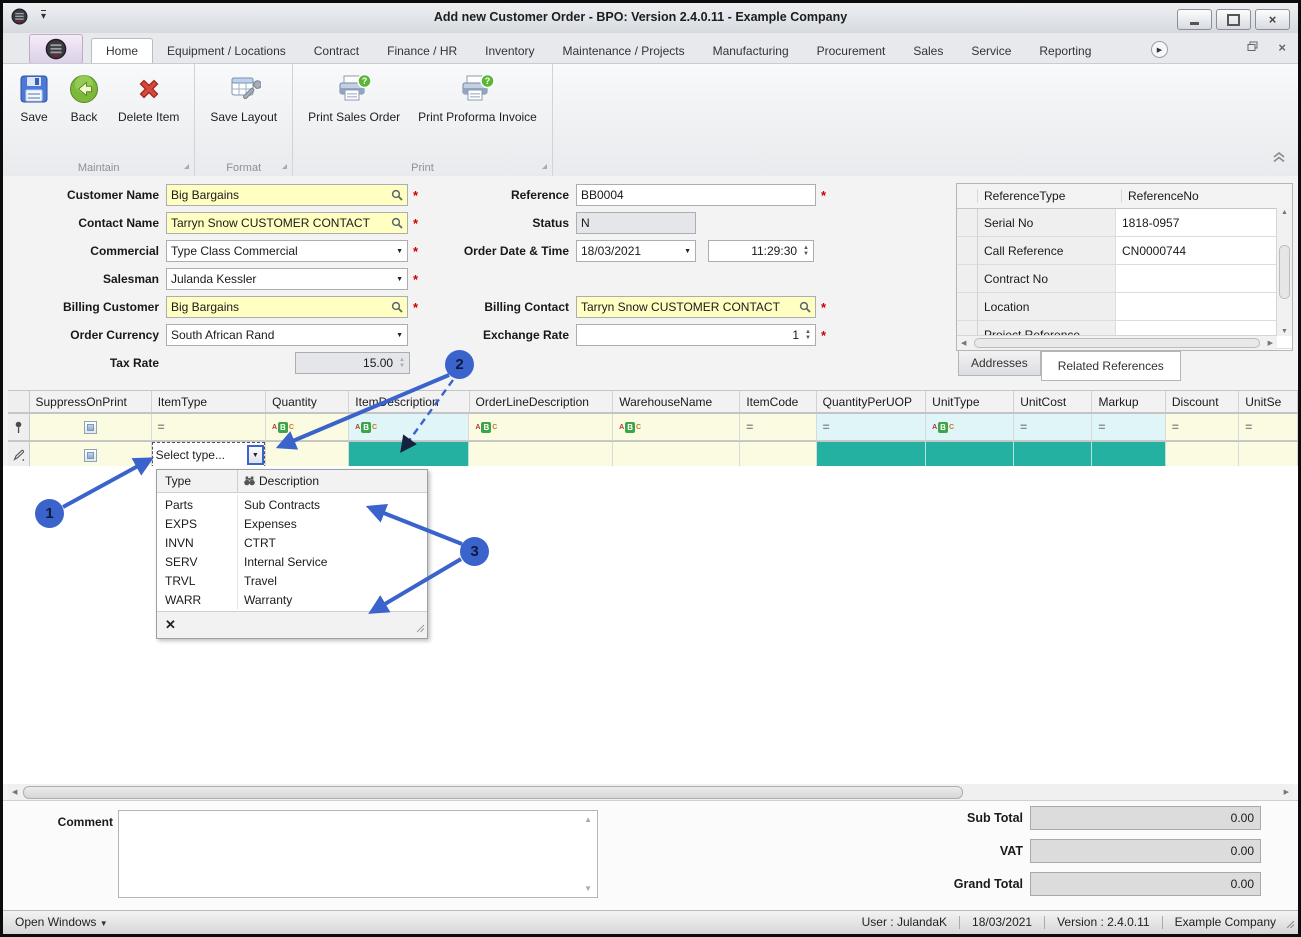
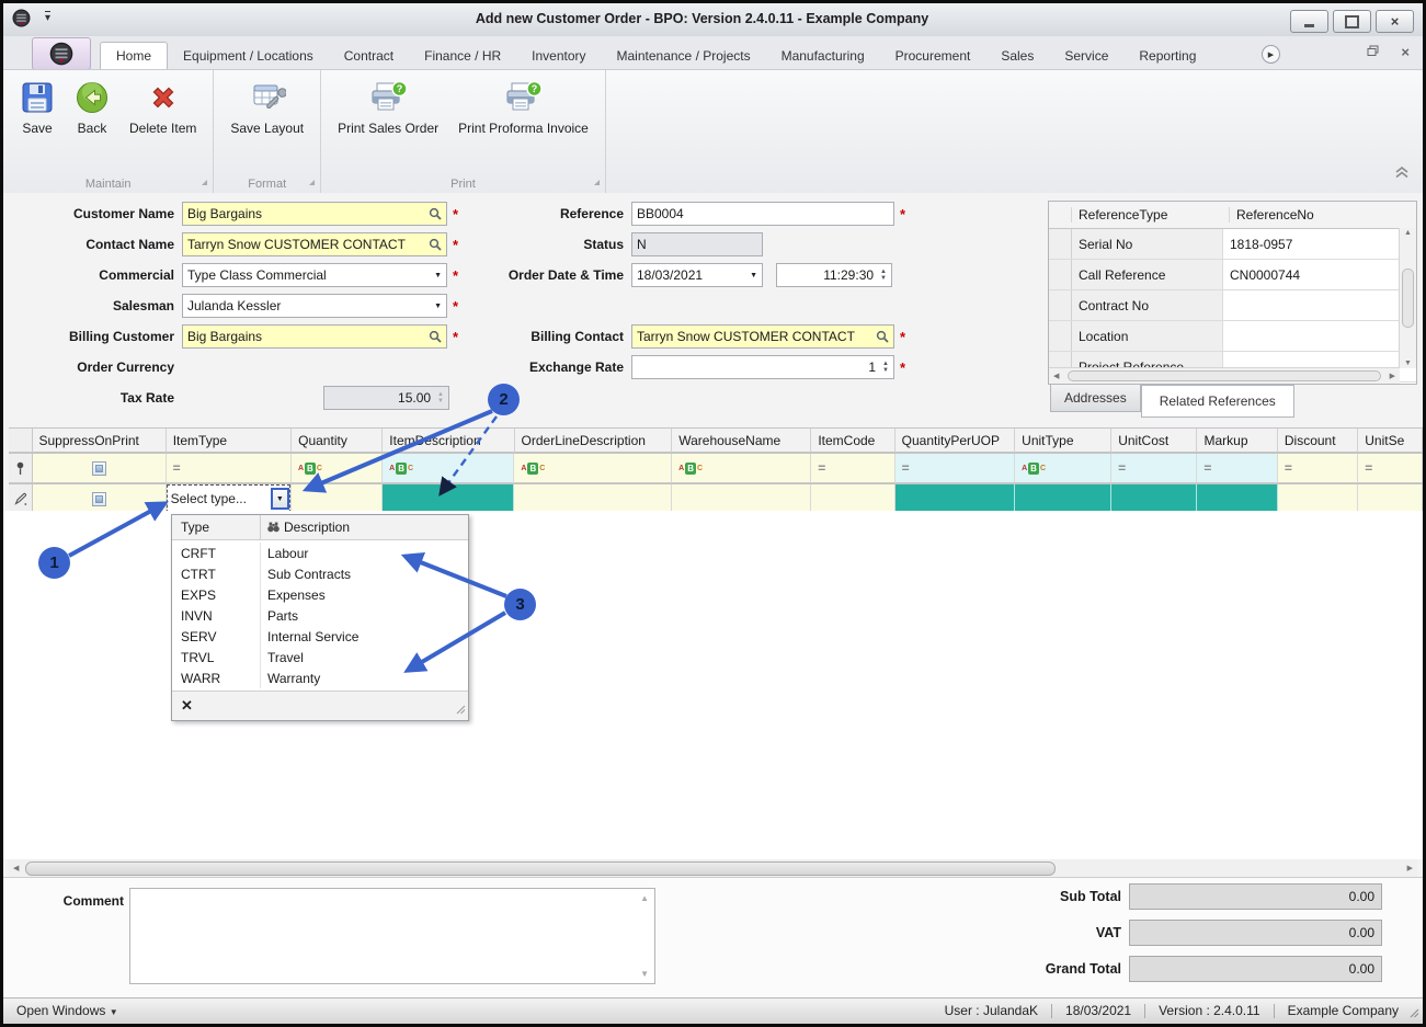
  ▾
  Add new Customer Order - BPO: Version 2.4.0.11 - Example Company
  ×
  Home
  Equipment / Locations
  Contract
  Finance / HR
  Inventory
  Maintenance / Projects
  Manufacturing
  Procurement
  Sales
  Service
  Reporting
  ×
  Save
  Back
  Delete Item
  Maintain
  Save Layout
  Format
  ?
  Print Sales Order
  ?
  Print Proforma Invoice
  Print
  Customer Name
  Big Bargains
  *
  Contact Name
  Tarryn Snow CUSTOMER CONTACT
  *
  Commercial
  Type Class Commercial
  *
  Salesman
  Julanda Kessler
  *
  Billing Customer
  Big Bargains
  *
  Order Currency
- South African Rand
  Tax Rate
  15.00
  Reference
  BB0004
  *
  Status
  N
  Order Date & Time
  18/03/2021
  11:29:30
  Billing Contact
  Tarryn Snow CUSTOMER CONTACT
  *
  Exchange Rate
  1
  *
  ReferenceType
  ReferenceNo
  Serial No
  1818-0957
  Call Reference
  CN0000744
  Contract No
  Location
  Addresses
  Related References
  SuppressOnPrint
  ItemType
  Quantity
  Itemscription
  OrderLineDescription
  WarehouseName
  ItemCode
  QuantityPerUOP
  UnitType
  UnitCost
  Markup
  Discount
  UnitSe
  =
  B
  B
  B
  B
  =
  =
  B
  =
  =
  =
  =
  Select type...
  Type
  Description
+ CRFT
+ Labour
- Parts
+ CTRT
  Sub Contracts
  EXPS
  Expenses
  INVN
- CTRT
+ Parts
  SERV
  Internal Service
  TRVL
  Travel
  WARR
  Warranty
  ✕
  Comment
  ▲
  ▼
  Sub Total
  0.00
  VAT
  0.00
  Grand Total
  0.00
  Open Windows ▼
  User : JulandaK
  18/03/2021
  Version : 2.4.0.11
  Example Company
  1
  2
  3
